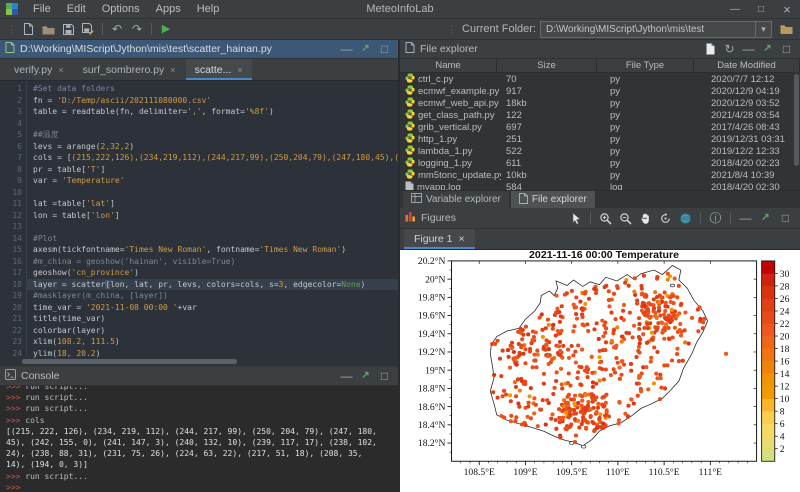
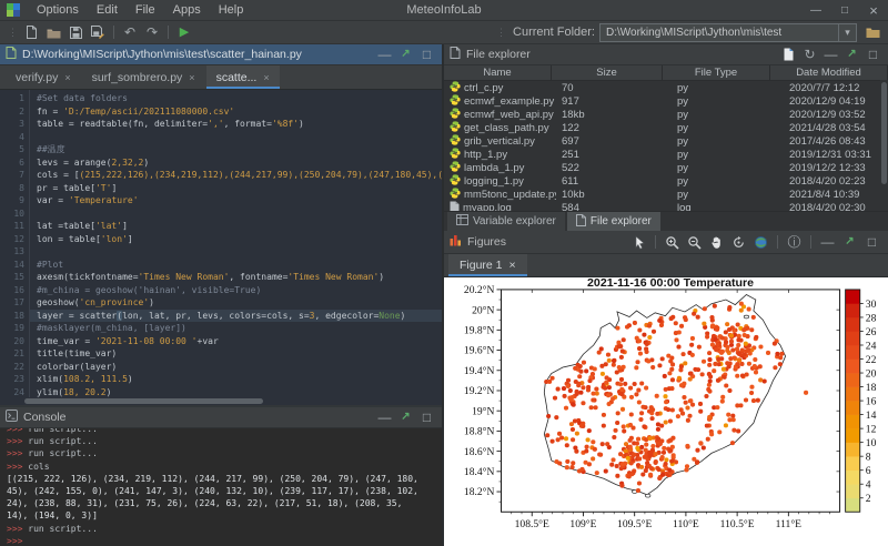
- File
+ Options
  Edit
- Options
+ File
  Apps
  Help
  MeteoInfoLab
  —
  □
  ×
  ⋮
  ↶
  ↷
  ▶
  ⋮
  Current Folder:
  D:\Working\MIScript\Jython\mis\test
  ▾
  D:\Working\MIScript\Jython\mis\test\scatter_hainan.py
  —
  ↗
  □
  verify.py
  ×
  surf_sombrero.py
  ×
  scatte...
  ×
  1
  2
  3
  4
  5
  6
  7
  8
  9
  10
  11
  12
  13
  14
  15
  16
  17
  18
  19
  20
  21
  22
  23
  24
  #Set data folders
  fn = 'D:/Temp/ascii/202111080000.csv'
  table = readtable(fn, delimiter=',', format='%8f')
  ##温度
  levs = arange(2,32,2)
  pr = table['T']
  var = 'Temperature'
  lat =table['lat']
  lon = table['lon']
  #Plot
  axesm(tickfontname='Times New Roman', fontname='Times New Roman')
  #m_china = geoshow('hainan', visible=True)
  geoshow('cn_province')
  layer = scatter(lon, lat, pr, levs, colors=cols, s=3, edgecolor=None)
  #masklayer(m_china, [layer])
  time_var = '2021-11-08 00:00 '+var
  title(time_var)
  colorbar(layer)
  xlim(108.2, 111.5)
  ylim(18, 20.2)
  Console
  —
  ↗
  □
  >>> run script...
  >>> run script...
  >>> run script...
  >>> cols
  [(215, 222, 126), (234, 219, 112), (244, 217, 99), (250, 204, 79), (247, 180,
  45), (242, 155, 0), (241, 147, 3), (240, 132, 10), (239, 117, 17), (238, 102,
  24), (238, 88, 31), (231, 75, 26), (224, 63, 22), (217, 51, 18), (208, 35,
  14), (194, 0, 3)]
  >>> run script...
  >>>
  File explorer
  ↻
  —
  ↗
  □
  Name
  Size
  File Type
  Date Modified
  ctrl_c.py
  70
  py
  2020/7/7 12:12
  ecmwf_example.py
  917
  py
  2020/12/9 04:19
  ecmwf_web_api.py
  18kb
  py
  2020/12/9 03:52
  get_class_path.py
  122
  py
  2021/4/28 03:54
  grib_vertical.py
  697
  py
  2017/4/26 08:43
  http_1.py
  251
  py
  2019/12/31 03:31
  lambda_1.py
  522
  py
  2019/12/2 12:33
  logging_1.py
  611
  py
  2018/4/20 02:23
  mm5tonc_update.p
  10kb
  py
  2021/8/4 10:39
  myapp.log
  584
  log
  2018/4/20 02:30
  Variable explorer
  File explorer
  Figures
  ⓘ
  —
  ↗
  □
  Figure 1
  ×
  2021-11-16 00:00 Temperature
  108.5°E
  109°E
  109.5°E
  110°E
  110.5°E
  111°E
  20.2°N
  20°N
  19.8°N
  19.6°N
  19.4°N
  19.2°N
  19°N
  18.8°N
  18.6°N
  18.4°N
  18.2°N
  2
  4
  6
  8
  10
  12
  14
  16
  18
  20
  22
  24
  26
  28
  30
